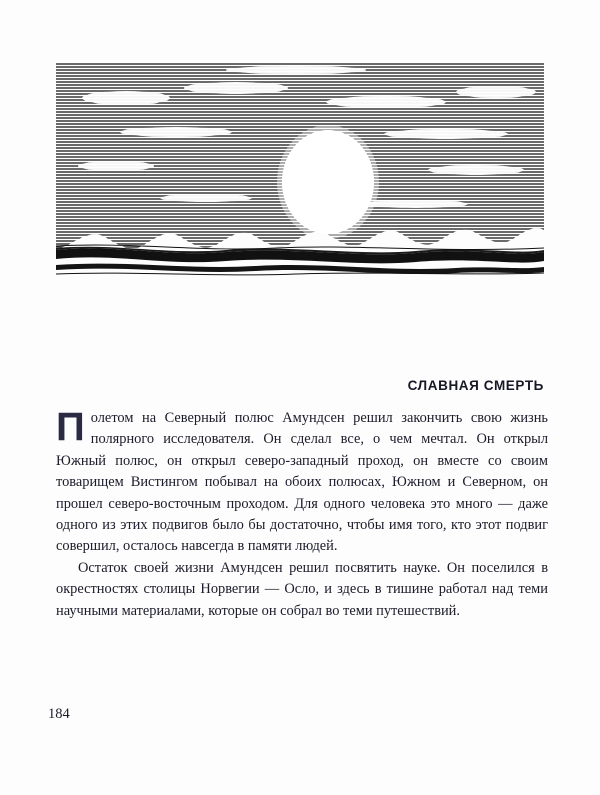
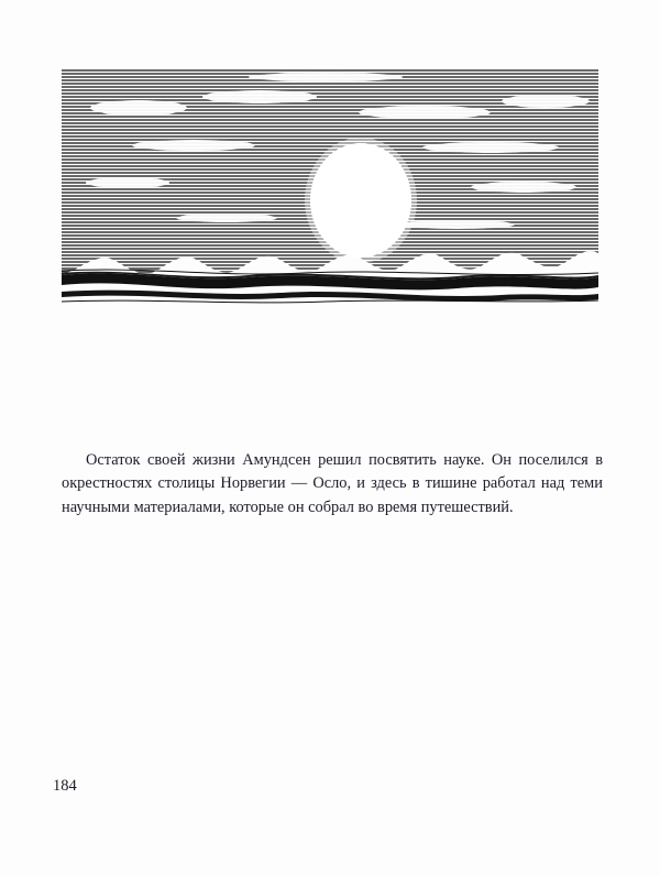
- СЛАВНАЯ СМЕРТЬ
- П
- олетом на Северный полюс Амундсен решил закончить свою жизнь полярного исследователя. Он сделал все, о чем мечтал. Он открыл Южный полюс, он открыл северо-западный проход, он вместе со своим товарищем Вистингом побывал на обоих полюсах, Южном и Северном, он прошел северо-восточным проходом. Для одного человека это много — даже одного из этих подвигов было бы достаточно, чтобы имя того, кто этот подвиг совершил, осталось навсегда в памяти людей.
- Остаток своей жизни Амундсен решил посвятить науке. Он поселился в окрестностях столицы Норвегии — Осло, и здесь в тишине работал над теми научными материалами, которые он собрал во теми путешествий.
+ Остаток своей жизни Амундсен решил посвятить науке. Он поселился в окрестностях столицы Норвегии — Осло, и здесь в тишине работал над теми научными материалами, которые он собрал во время путешествий.
  184
